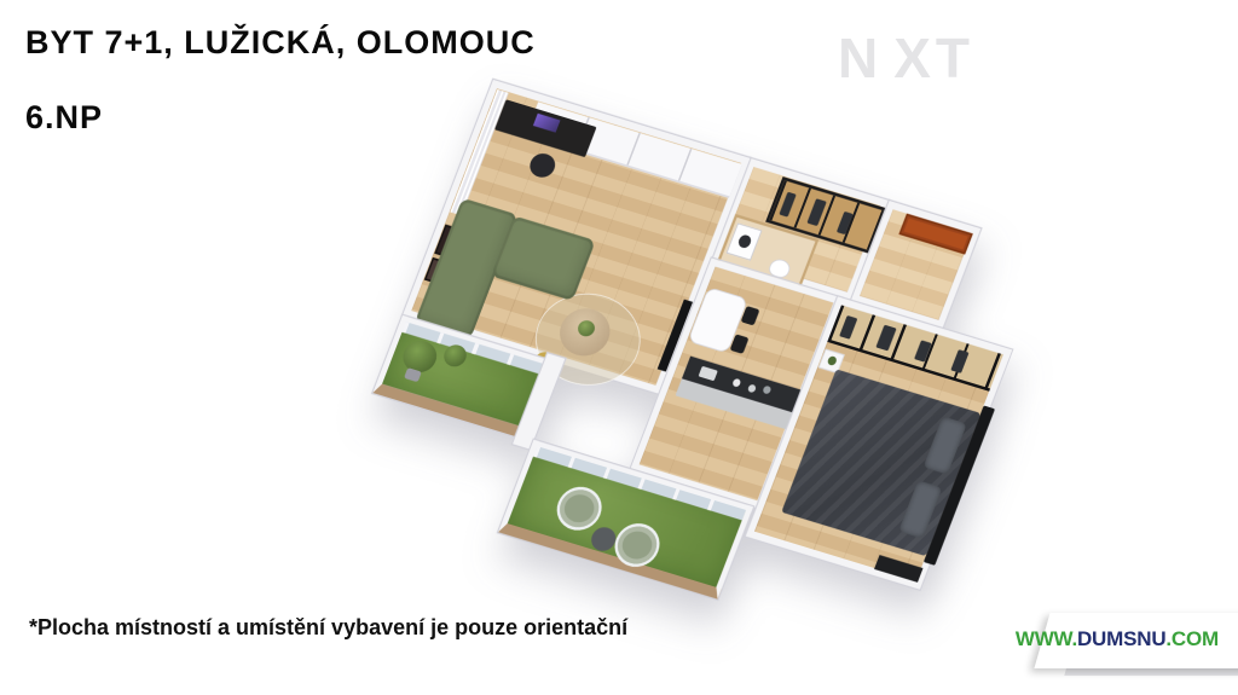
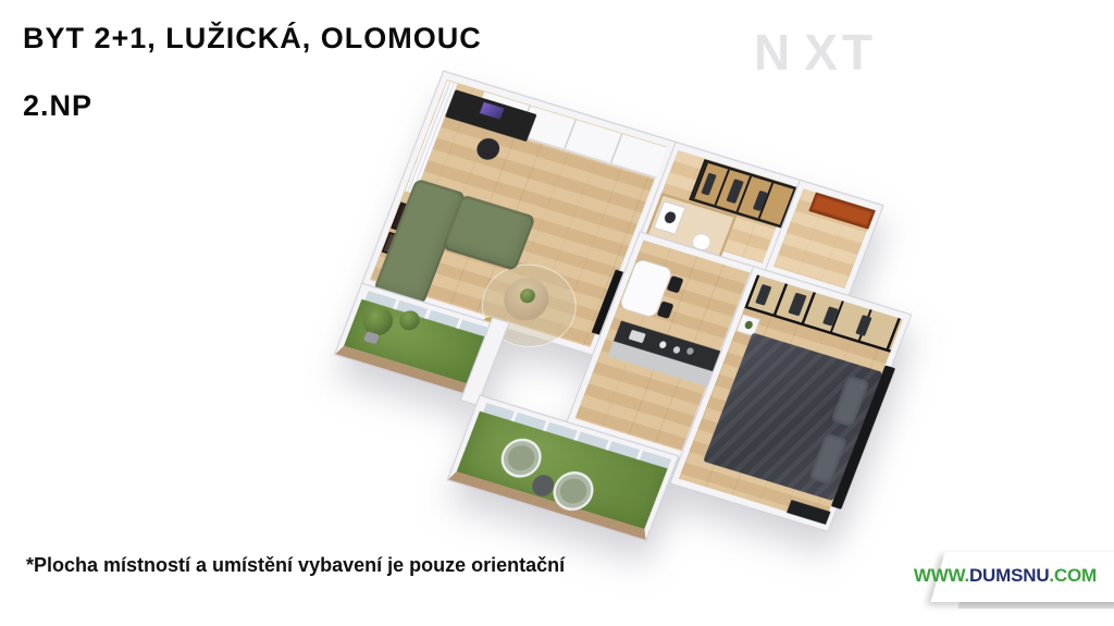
- BYT 7+1, LUŽICKÁ, OLOMOUC
+ BYT 2+1, LUŽICKÁ, OLOMOUC
- 6.NP
+ 2.NP
  N
  XT
  *Plocha místností a umístění vybavení je pouze orientační
  WWW.DUMSNU.COM
